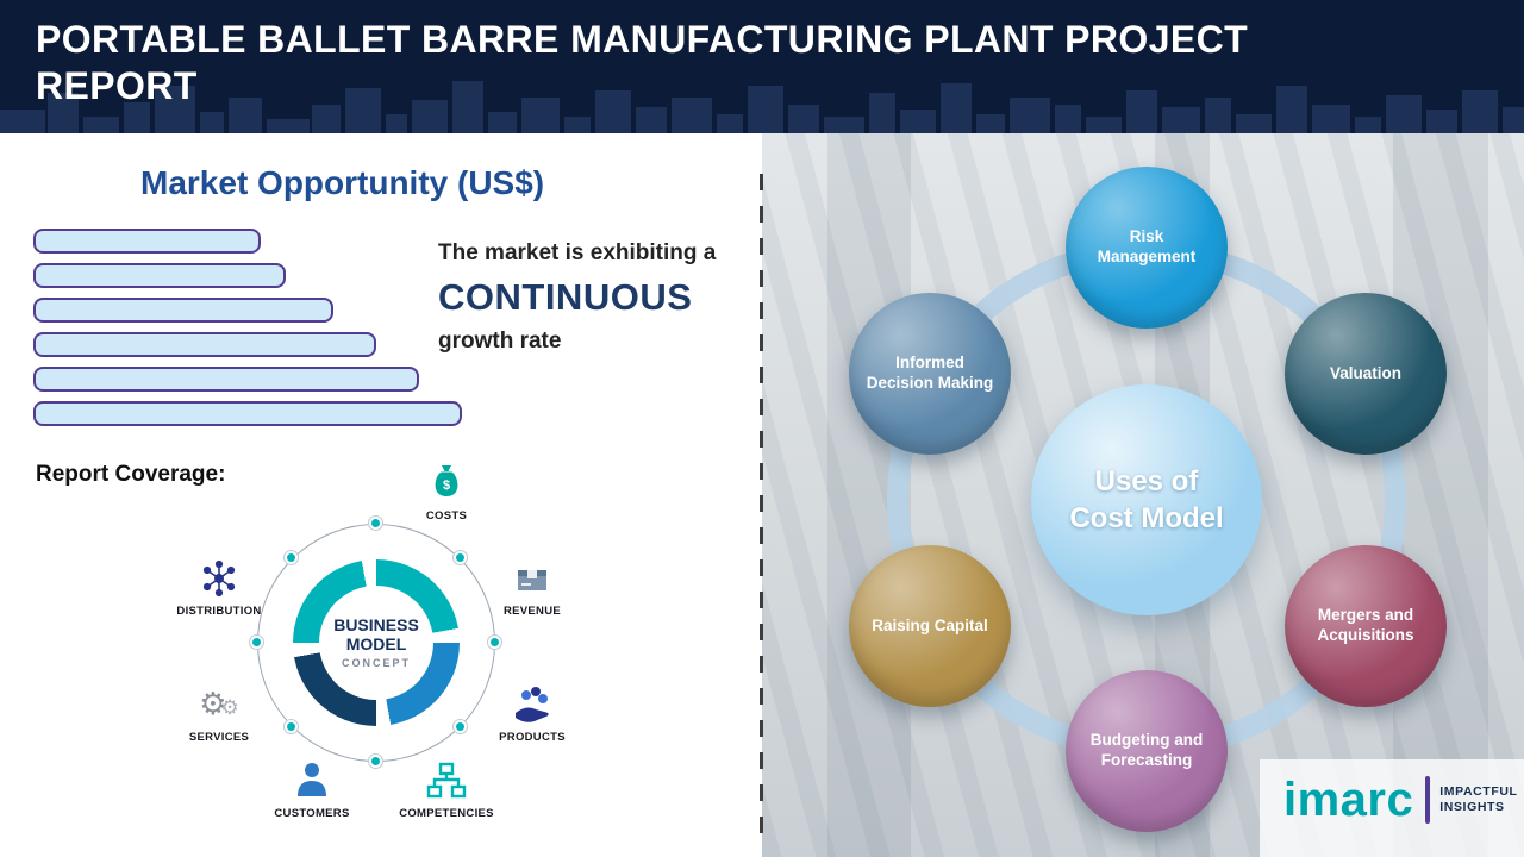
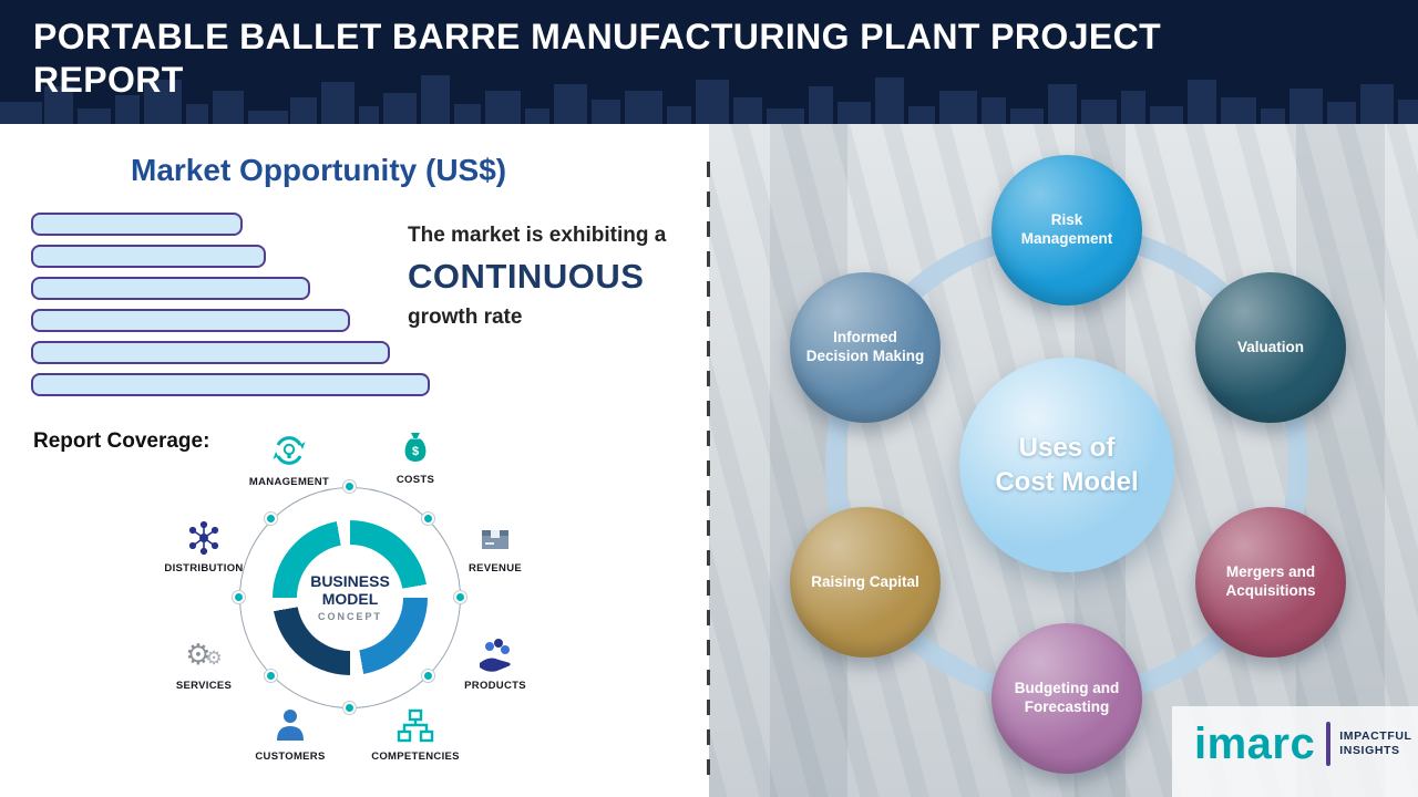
  PORTABLE BALLET BARRE MANUFACTURING PLANT PROJECT REPORT
  Market Opportunity (US$)
  The market is exhibiting a
  CONTINUOUS
  growth rate
  Report Coverage:
  BUSINESS
  MODEL
  CONCEPT
+ MANAGEMENT
  $
  COSTS
  DISTRIBUTION
  REVENUE
  ⚙⚙
  SERVICES
  PRODUCTS
  CUSTOMERS
  COMPETENCIES
  Risk Management
  Valuation
  Mergers and Acquisitions
  Budgeting and Forecasting
  Raising Capital
  Informed Decision Making
  Uses of
  Cost Model
  imarc
  IMPACTFUL
  INSIGHTS
